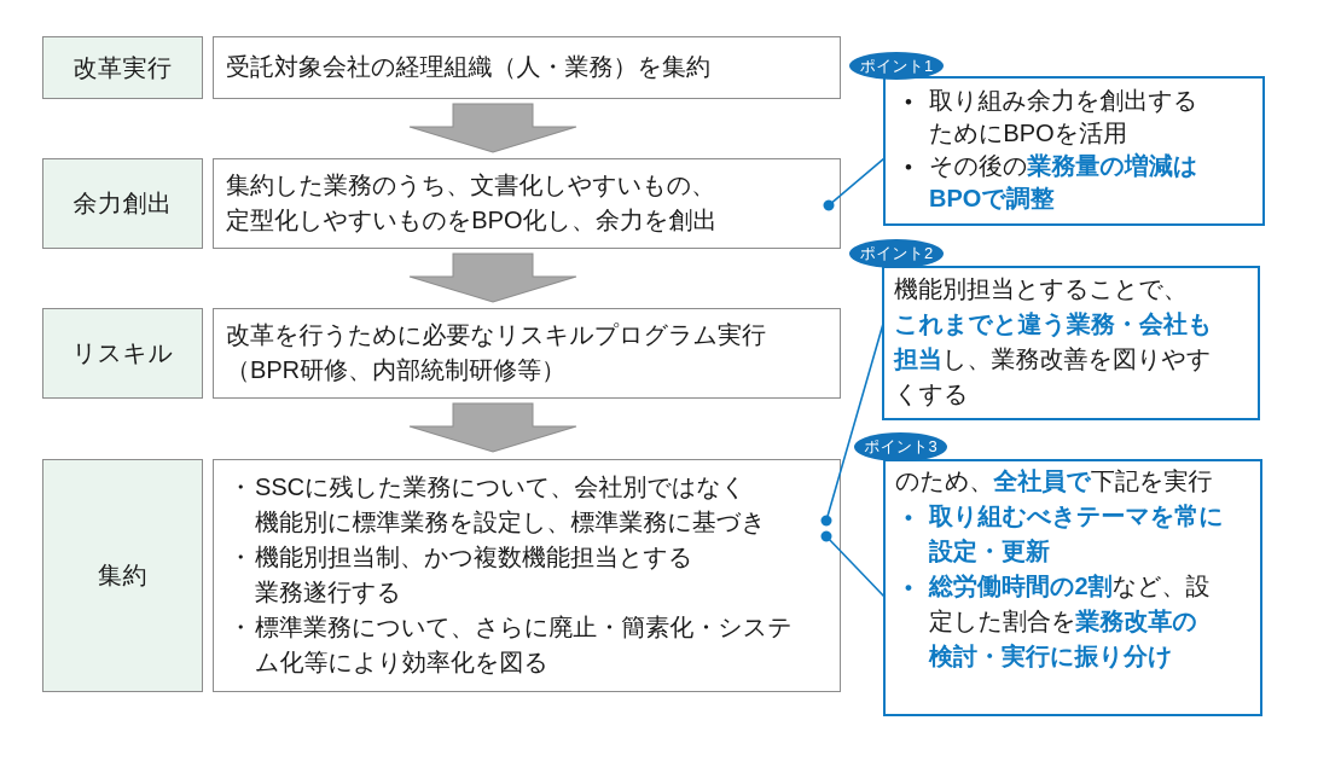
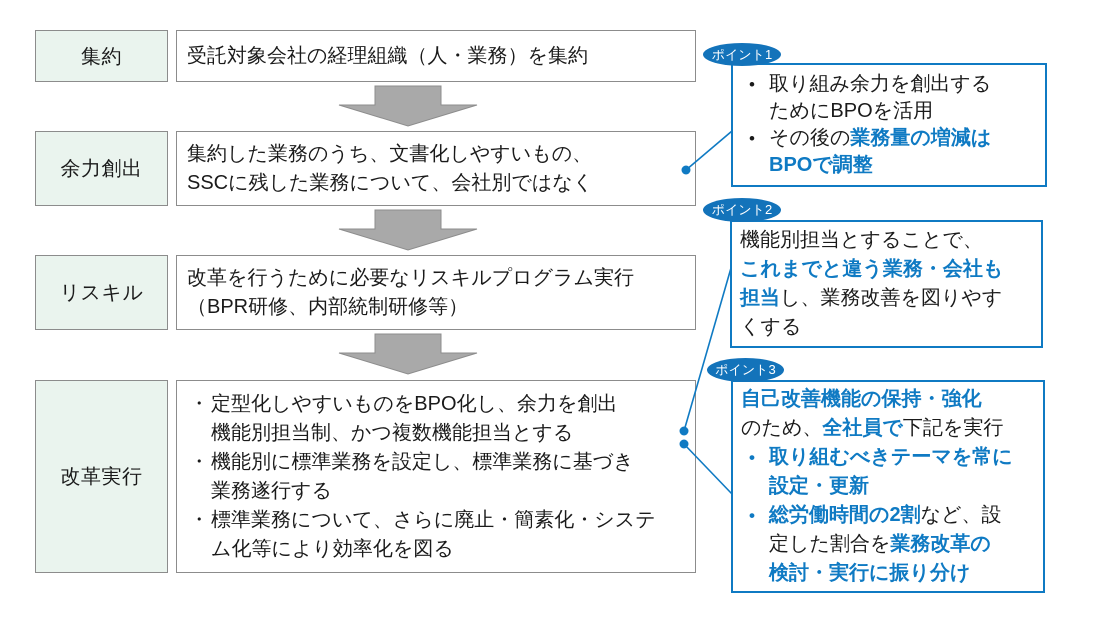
- 改革実行
+ 集約
  受託対象会社の経理組織（人・業務）を集約
  余力創出
  集約した業務のうち、文書化しやすいもの、
- 定型化しやすいものをBPO化し、余力を創出
+ SSCに残した業務について、会社別ではなく
  リスキル
  改革を行うために必要なリスキルプログラム実行
  （BPR研修、内部統制研修等）
- 集約
+ 改革実行
  ・
- SSCに残した業務について、会社別ではなく
+ 定型化しやすいものをBPO化し、余力を創出
- 機能別に標準業務を設定し、標準業務に基づき
+ 機能別担当制、かつ複数機能担当とする
  ・
- 機能別担当制、かつ複数機能担当とする
+ 機能別に標準業務を設定し、標準業務に基づき
  業務遂行する
  ・
  標準業務について、さらに廃止・簡素化・システ
  ム化等により効率化を図る
  ポイント1
  •
  取り組み余力を創出する
  ためにBPOを活用
  •
  その後の業務量の増減は
  BPOで調整
  ポイント2
  機能別担当とすることで、
  これまでと違う業務・会社も
  担当し、業務改善を図りやす
  くする
  ポイント3
+ 自己改善機能の保持・強化
  のため、全社員で下記を実行
  •
  取り組むべきテーマを常に
  設定・更新
  •
  総労働時間の2割など、設
  定した割合を業務改革の
  検討・実行に振り分け
